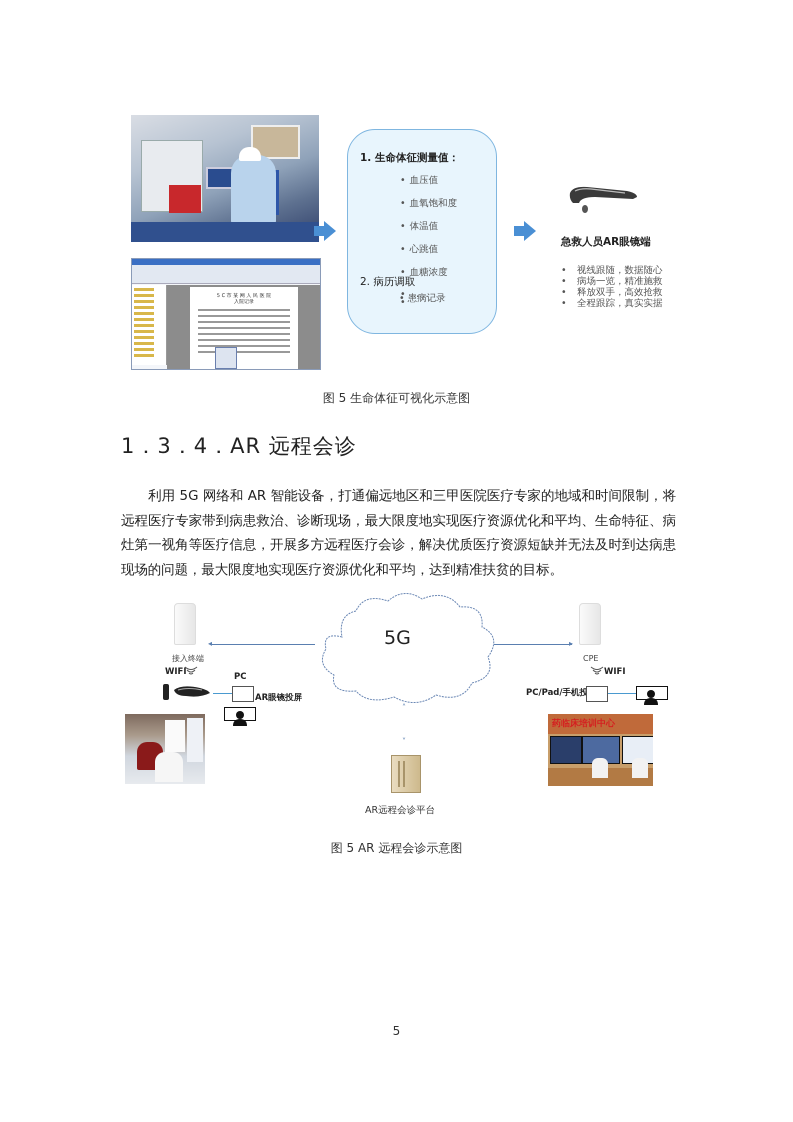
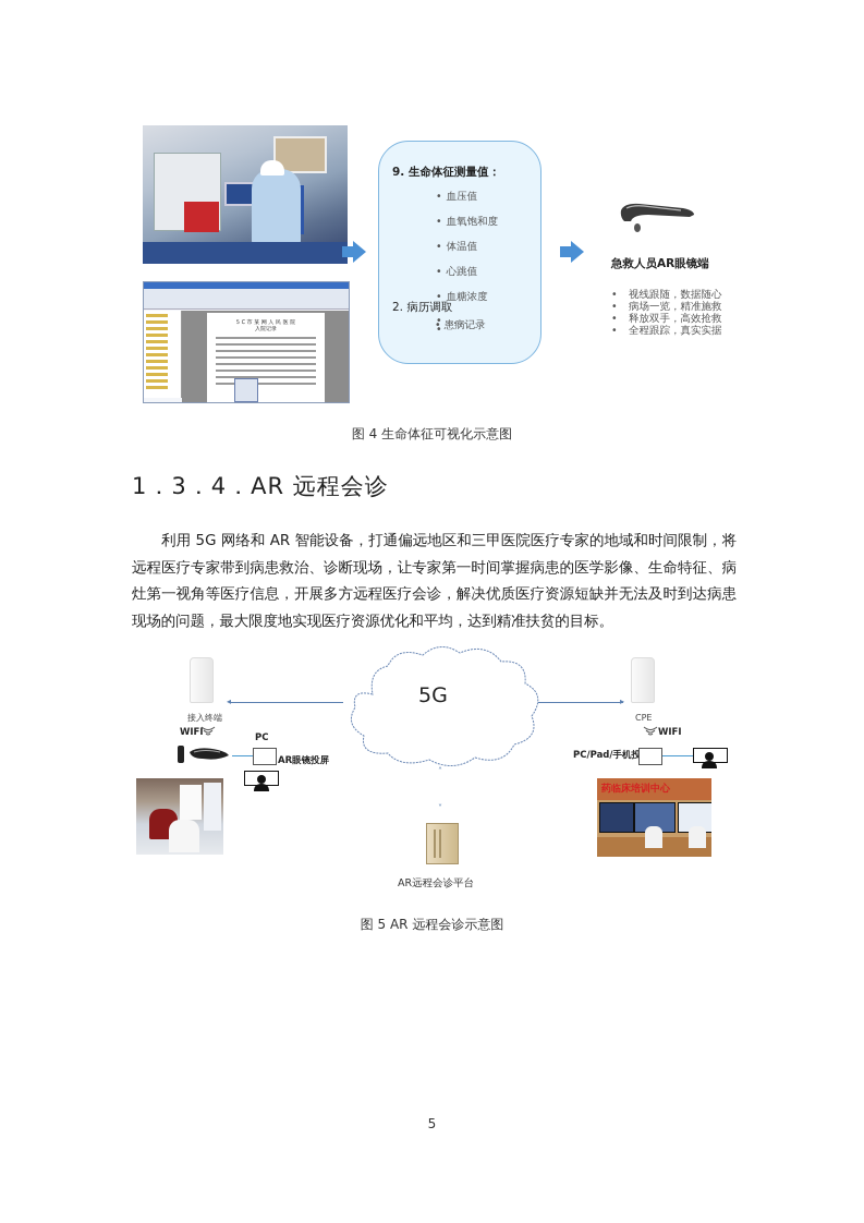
- 1. 生命体征测量值：
+ 9. 生命体征测量值：
  血压值
  血氧饱和度
  体温值
  心跳值
  血糖浓度
  ……
  2. 病历调取
  • 患病记录
  急救人员AR眼镜端
  视线跟随，数据随心
  病场一览，精准施救
  释放双手，高效抢救
  全程跟踪，真实实据
- 图 5 生命体征可视化示意图
+ 图 4 生命体征可视化示意图
  1．3．4．AR 远程会诊
- 利用 5G 网络和 AR 智能设备，打通偏远地区和三甲医院医疗专家的地域和时间限制，将远程医疗专家带到病患救治、诊断现场，最大限度地实现医疗资源优化和平均、生命特征、病灶第一视角等医疗信息，开展多方远程医疗会诊，解决优质医疗资源短缺并无法及时到达病患现场的问题，最大限度地实现医疗资源优化和平均，达到精准扶贫的目标。
+ 利用 5G 网络和 AR 智能设备，打通偏远地区和三甲医院医疗专家的地域和时间限制，将远程医疗专家带到病患救治、诊断现场，让专家第一时间掌握病患的医学影像、生命特征、病灶第一视角等医疗信息，开展多方远程医疗会诊，解决优质医疗资源短缺并无法及时到达病患现场的问题，最大限度地实现医疗资源优化和平均，达到精准扶贫的目标。
  接入终端
  ◂
  WIFI
  PC
  AR眼镜投屏
  5G
  ▸
  CPE
  WIFI
  PC/Pad/手机投
  药临床培训中心
  ˄
  ˅
  AR远程会诊平台
  图 5 AR 远程会诊示意图
  5
